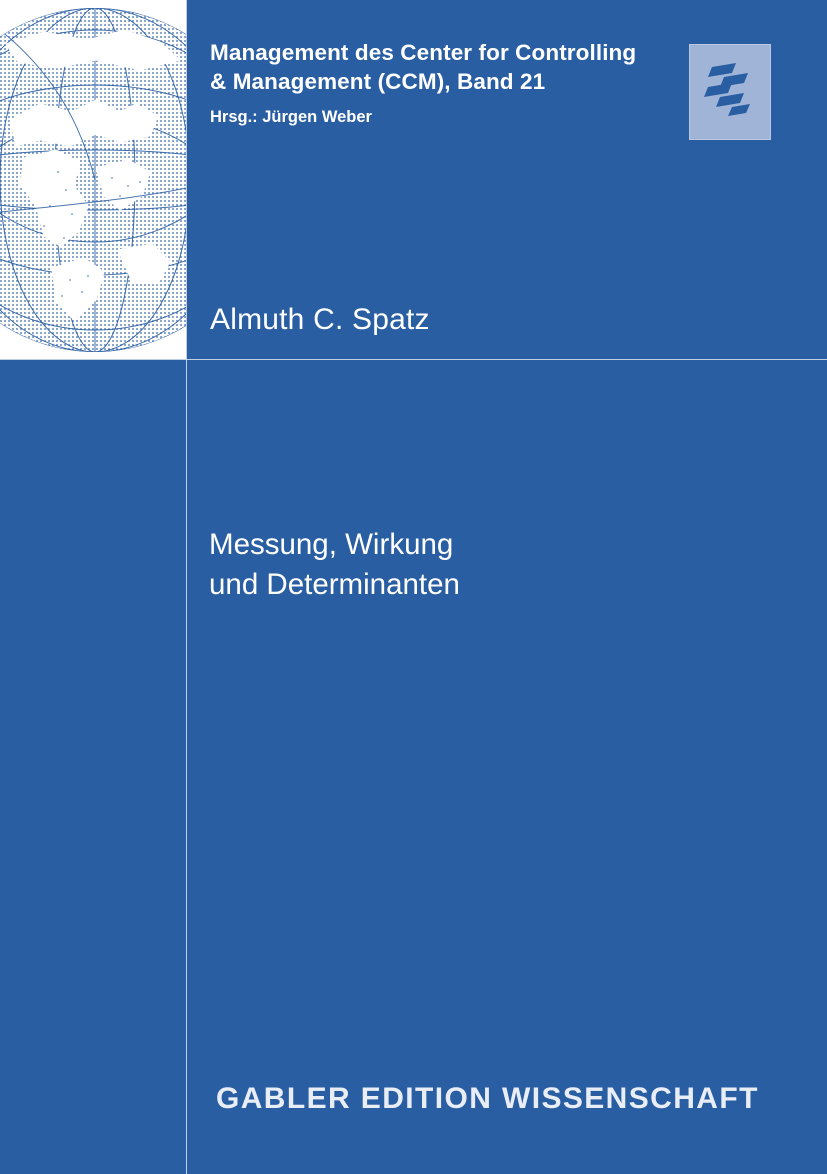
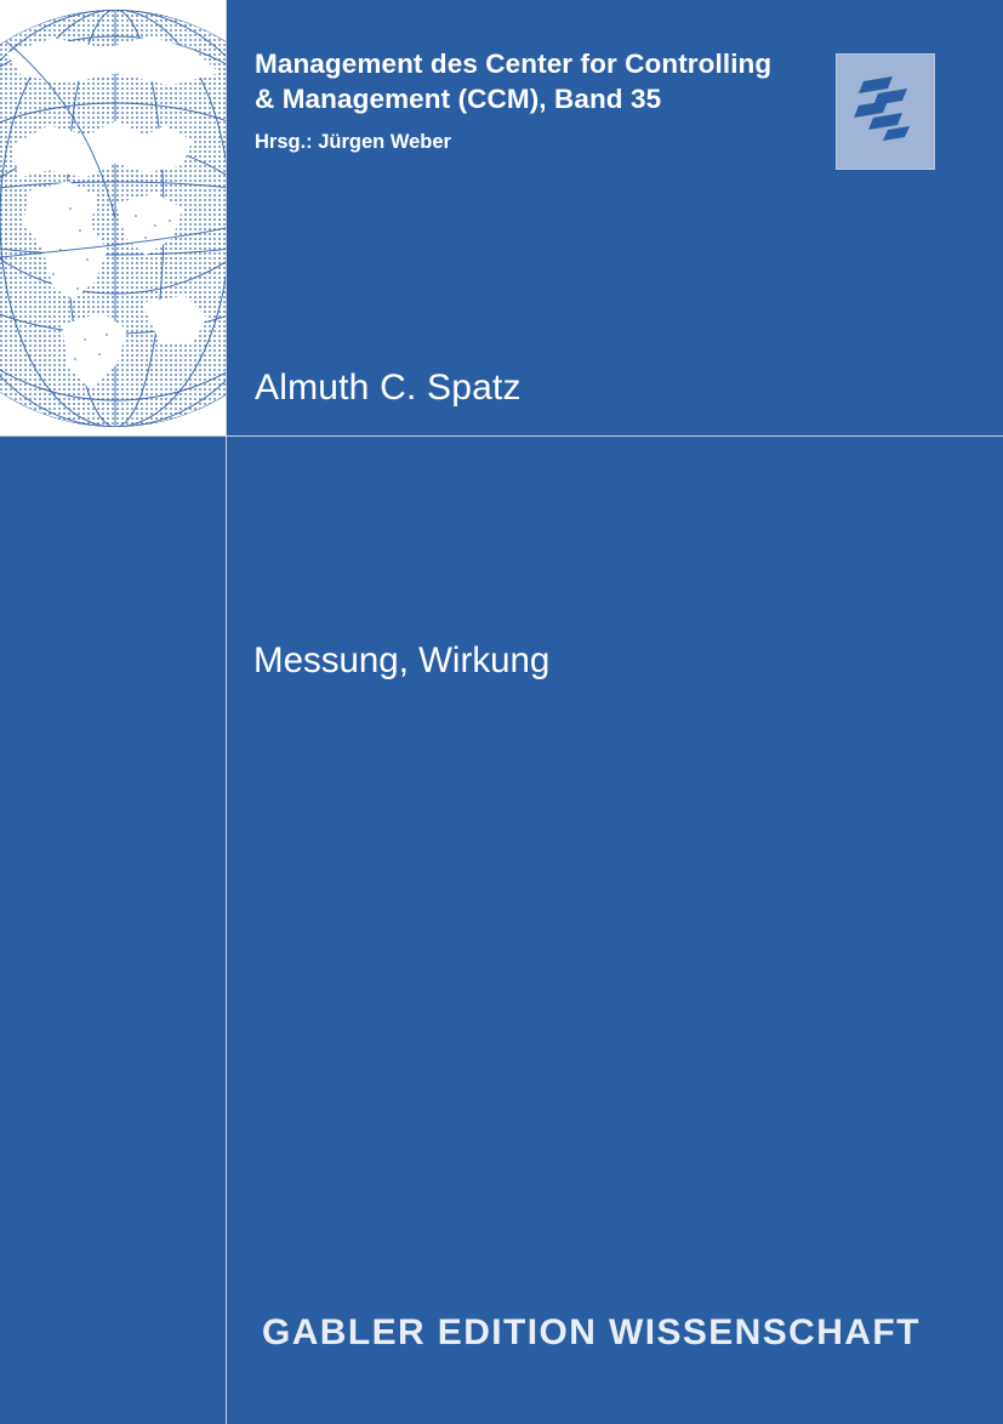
  Management des Center for Controlling
- & Management (CCM), Band 21
+ & Management (CCM), Band 35
  Hrsg.: Jürgen Weber
  Almuth C. Spatz
  Messung, Wirkung
- und Determinanten
  GABLER EDITION WISSENSCHAFT
